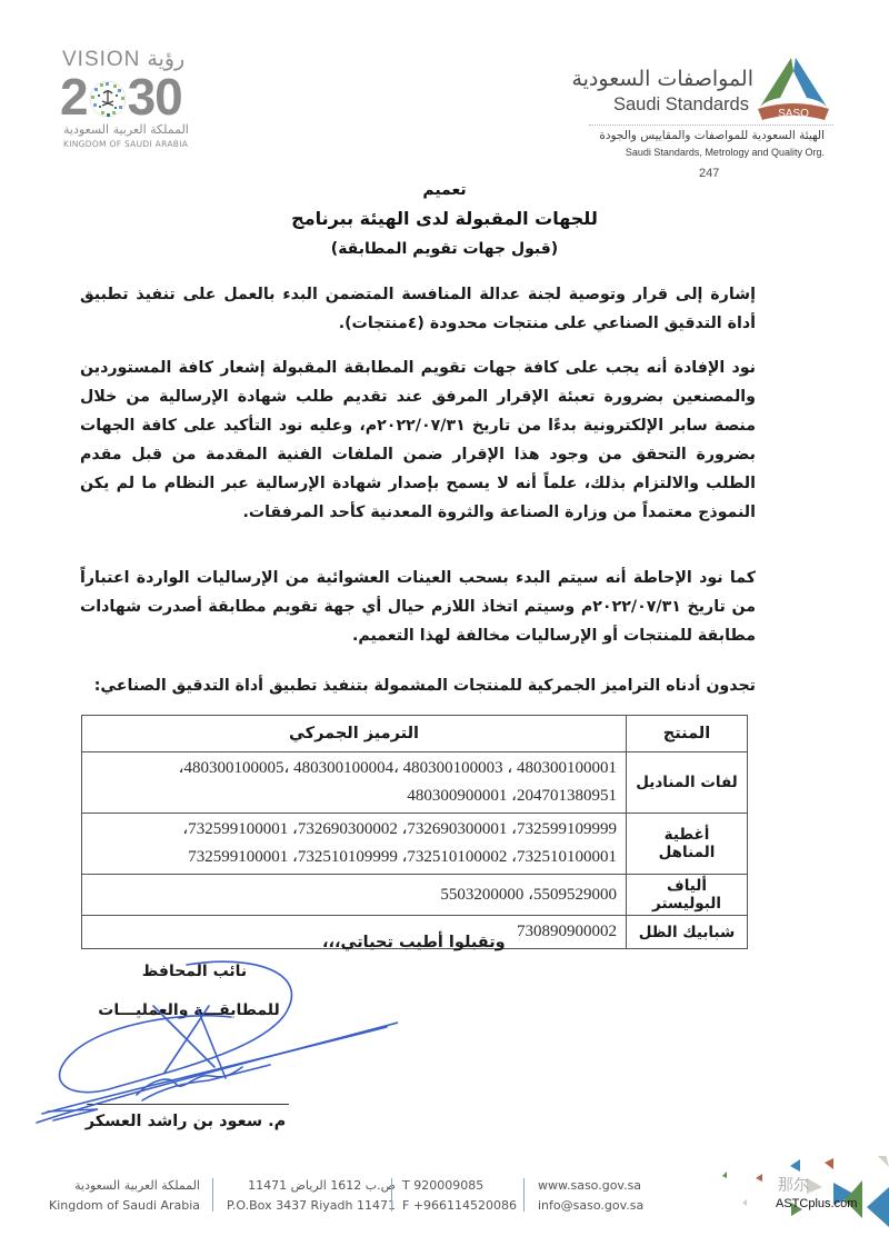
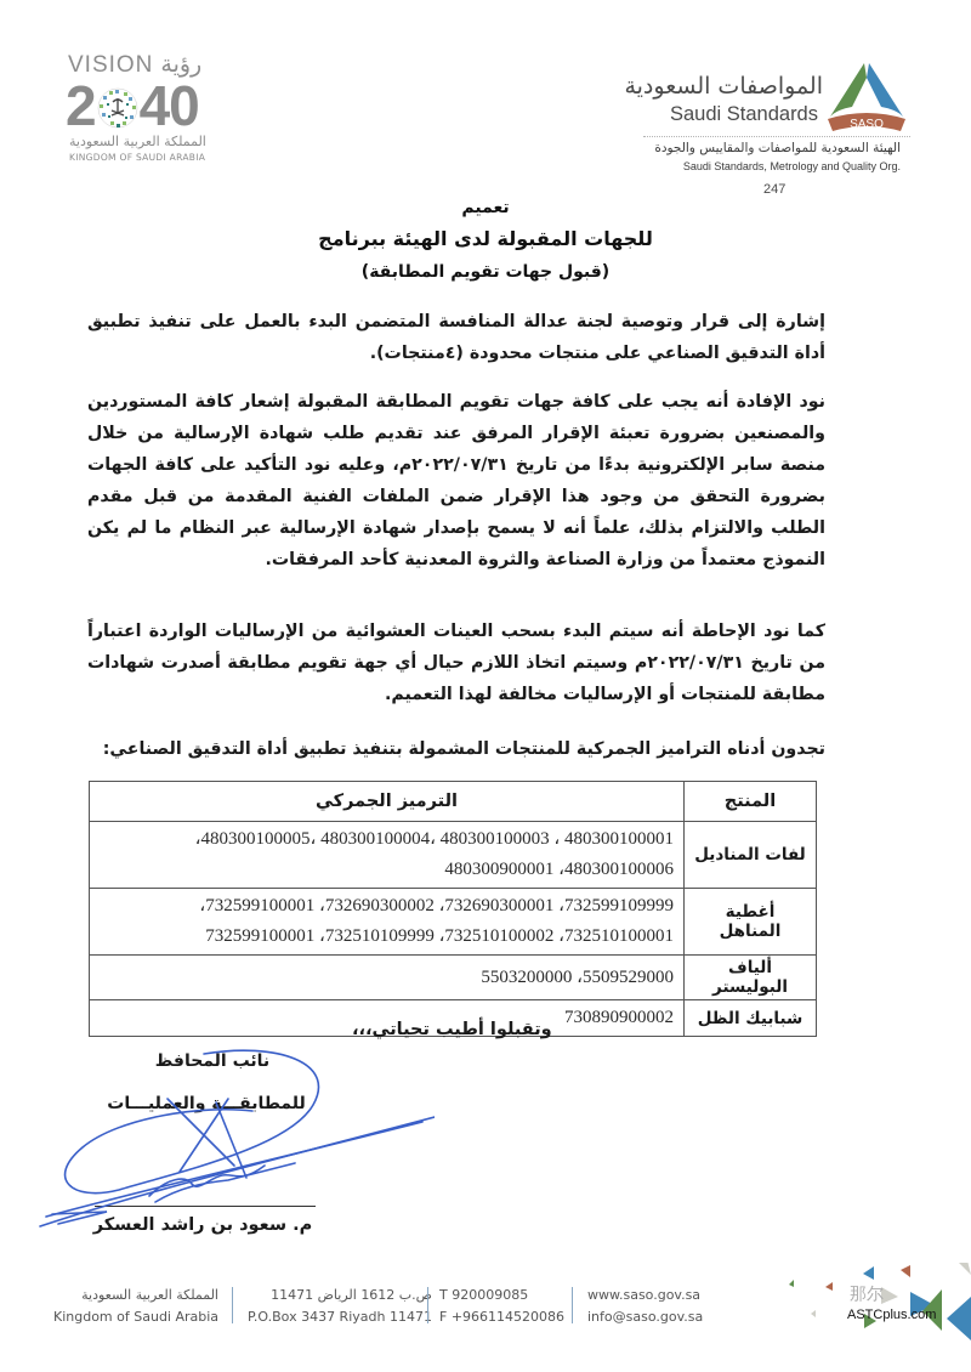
  VISION رؤية
- 2 30
+ 2 40
  المملكة العربية السعودية
  KINGDOM OF SAUDI ARABIA
  المواصفات السعودية
  Saudi Standards
  SASO
  الهيئة السعودية للمواصفات والمقاييس والجودة
  Saudi Standards, Metrology and Quality Org.
  247
  تعميم
  للجهات المقبولة لدى الهيئة ببرنامج
  (قبول جهات تقويم المطابقة)
  إشارة إلى قرار وتوصية لجنة عدالة المنافسة المتضمن البدء بالعمل على تنفيذ تطبيق أداة التدقيق الصناعي على منتجات محدودة (٤منتجات).
  نود الإفادة أنه يجب على كافة جهات تقويم المطابقة المقبولة إشعار كافة المستوردين والمصنعين بضرورة تعبئة الإقرار المرفق عند تقديم طلب شهادة الإرسالية من خلال منصة سابر الإلكترونية بدءًا من تاريخ ٢٠٢٢/٠٧/٣١م، وعليه نود التأكيد على كافة الجهات بضرورة التحقق من وجود هذا الإقرار ضمن الملفات الفنية المقدمة من قبل مقدم الطلب والالتزام بذلك، علماً أنه لا يسمح بإصدار شهادة الإرسالية عبر النظام ما لم يكن النموذج معتمداً من وزارة الصناعة والثروة المعدنية كأحد المرفقات.
  كما نود الإحاطة أنه سيتم البدء بسحب العينات العشوائية من الإرساليات الواردة اعتباراً من تاريخ ٢٠٢٢/٠٧/٣١م وسيتم اتخاذ اللازم حيال أي جهة تقويم مطابقة أصدرت شهادات مطابقة للمنتجات أو الإرساليات مخالفة لهذا التعميم.
  تجدون أدناه الترامیز الجمركية للمنتجات المشمولة بتنفيذ تطبيق أداة التدقيق الصناعي:
  المنتج	الترميز الجمركي
- لفات المناديل	480300100001 ، 480300100003 ،480300100004 ،480300100005، 204701380951، 480300900001
+ لفات المناديل	480300100001 ، 480300100003 ،480300100004 ،480300100005، 480300100006، 480300900001
  أغطية المناهل	732599109999، 732690300001، 732690300002، 732599100001، 732510100001، 732510100002، 732510109999، 732599100001
  ألياف البوليستر	5509529000، 5503200000
  شبابيك الظل	730890900002
  وتقبلوا أطيب تحياتي،،،
  نائب المحافظ
  للمطابقــ والعمليـــات
  م. سعود بن راشد العسكر
  المملكة العربية السعودية
  Kingdom of Saudi Arabia
  ص.ب 1612 الرياض 11471
  P.O.Box 3437 Riyadh 1147
  T 920009085
  F +966114520086
  www.saso.gov.sa
  info@saso.gov.sa
  那尔
  ASTCplus.com
